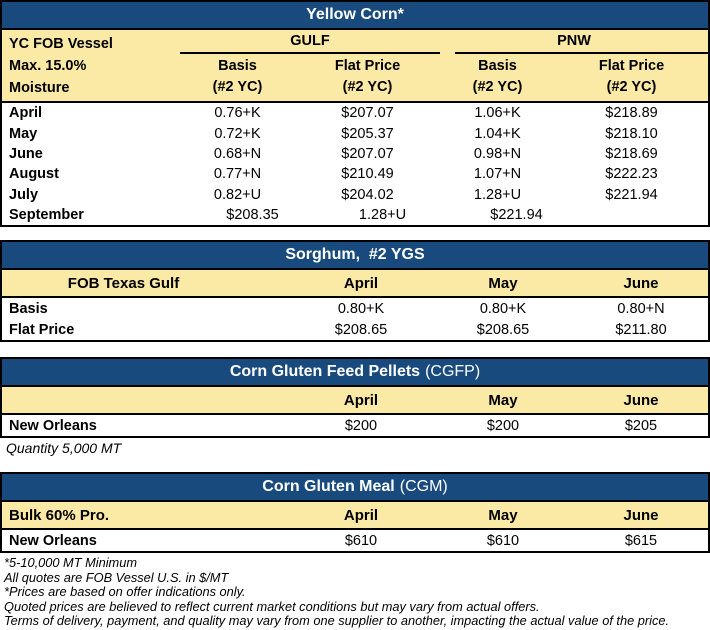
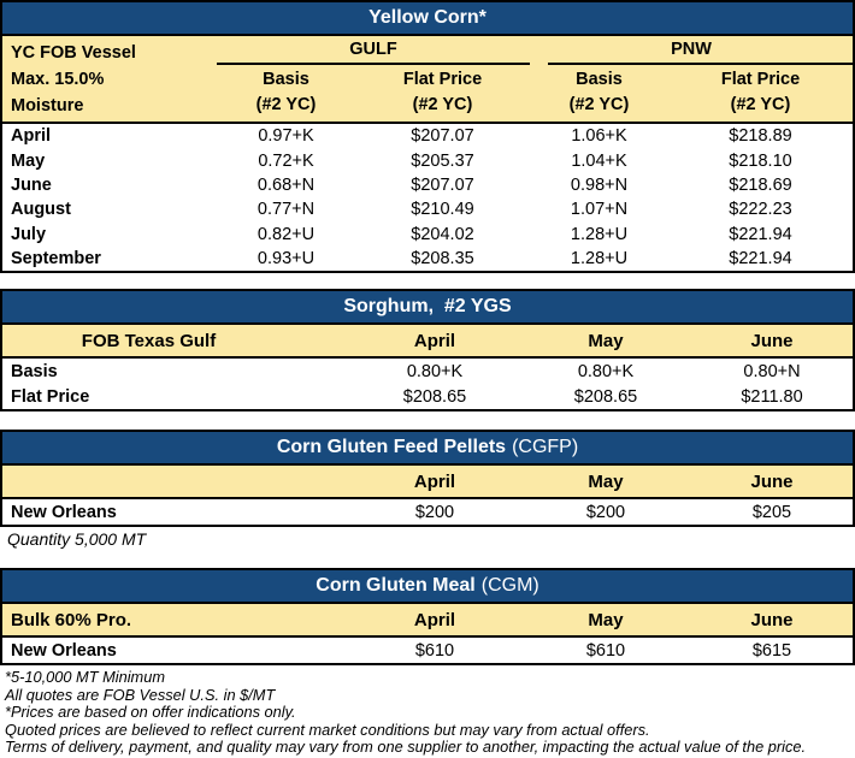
  Yellow Corn*
  YC FOB Vessel
  Max. 15.0%
  Moisture
  GULF
  PNW
  Basis
  (#2 YC)
  Flat Price
  (#2 YC)
  Basis
  (#2 YC)
  Flat Price
  (#2 YC)
  April
- 0.76+K
+ 0.97+K
  $207.07
  1.06+K
  $218.89
  May
  0.72+K
  $205.37
  1.04+K
  $218.10
  June
  0.68+N
  $207.07
  0.98+N
  $218.69
  August
  0.77+N
  $210.49
  1.07+N
  $222.23
  July
  0.82+U
  $204.02
  1.28+U
  $221.94
  September
+ 0.93+U
  $208.35
  1.28+U
  $221.94
  Sorghum, #2 YGS
  FOB Texas Gulf
  April
  May
  June
  Basis
  0.80+K
  0.80+K
  0.80+N
  Flat Price
  $208.65
  $208.65
  $211.80
  Corn Gluten Feed Pellets (CGFP)
  April
  May
  June
  New Orleans
  $200
  $200
  $205
  Quantity 5,000 MT
  Corn Gluten Meal (CGM)
  Bulk 60% Pro.
  April
  May
  June
  New Orleans
  $610
  $610
  $615
  *5-10,000 MT Minimum
  All quotes are FOB Vessel U.S. in $/MT
  *Prices are based on offer indications only.
  Quoted prices are believed to reflect current market conditions but may vary from actual offers.
  Terms of delivery, payment, and quality may vary from one supplier to another, impacting the actual value of the price.
